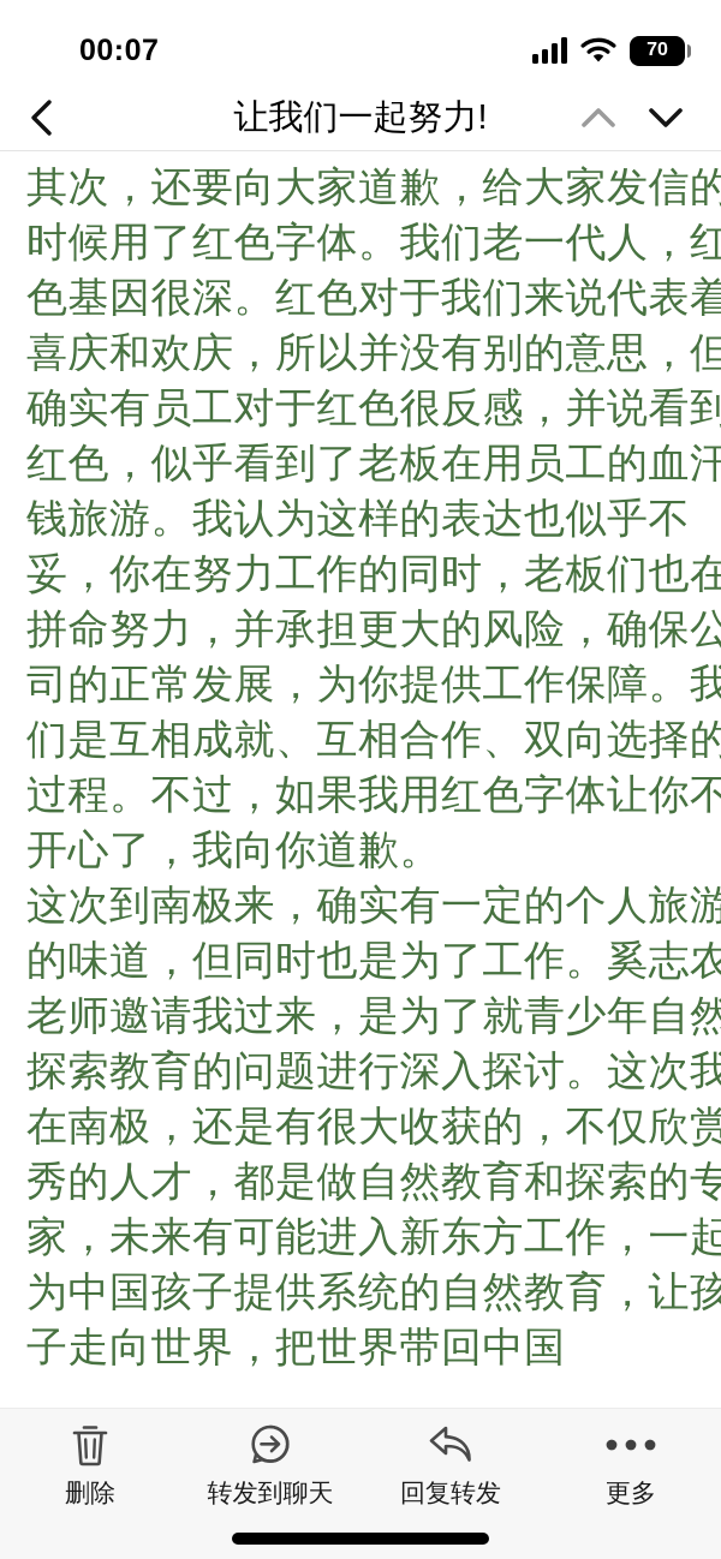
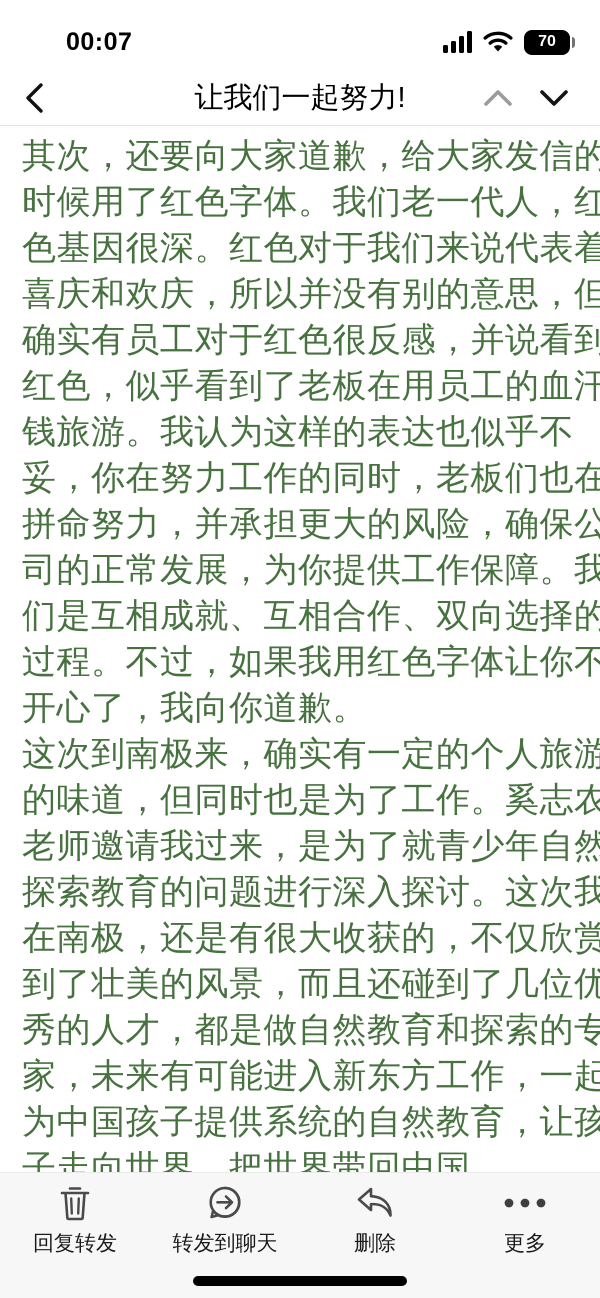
  00:07
  70
  让我们一起努力!
  其次，还要向大家道歉，给大家发信的
  时候用了红色字体。我们老一代人，红
  色基因很深。红色对于我们来说代表着
  喜庆和欢庆，所以并没有别的意思，但
  确实有员工对于红色很反感，并说看到
  红色，似乎看到了老板在用员工的血汗
  钱旅游。我认为这样的表达也似乎不
  妥，你在努力工作的同时，老板们也在
  拼命努力，并承担更大的风险，确保公
  司的正常发展，为你提供工作保障。我
  们是互相成就、互相合作、双向选择的
  过程。不过，如果我用红色字体让你不
  开心了，我向你道歉。
  这次到南极来，确实有一定的个人旅游
  的味道，但同时也是为了工作。奚志农
  老师邀请我过来，是为了就青少年自然
  探索教育的问题进行深入探讨。这次我
  在南极，还是有很大收获的，不仅欣赏
+ 到了壮美的风景，而且还碰到了几位优
  秀的人才，都是做自然教育和探索的专
  家，未来有可能进入新东方工作，一起
  为中国孩子提供系统的自然教育，让孩
  子走向世界，把世界带回中国
- 删除
+ 回复转发
  转发到聊天
- 回复转发
+ 删除
  更多
